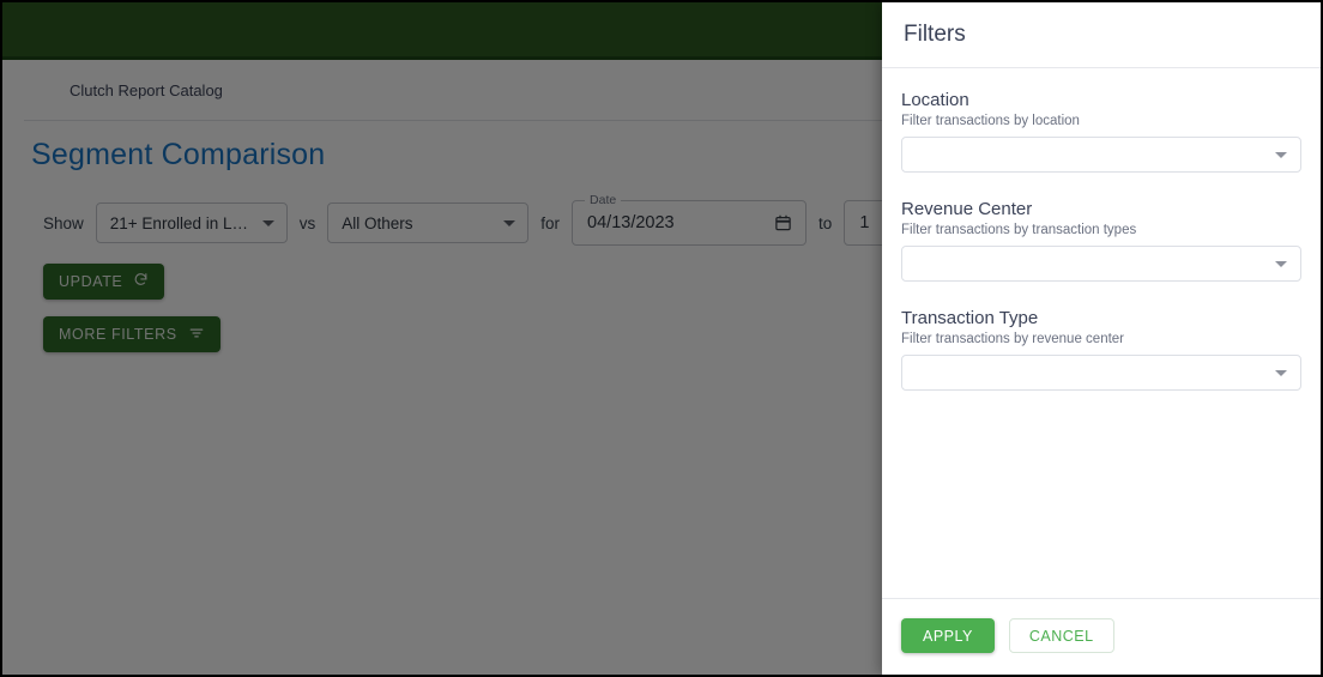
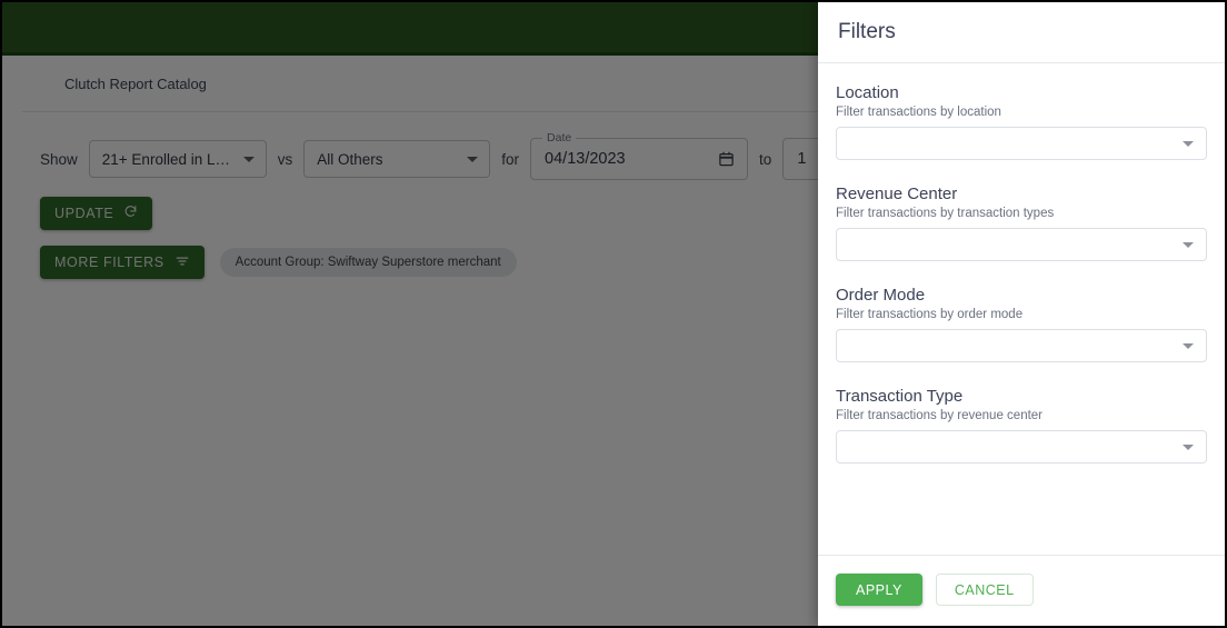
  Clutch Report Catalog
- Segment Comparison
  Show
  21+ Enrolled in L…
  vs
  All Others
  for
  Date
  04/13/2023
  to
  1
  UPDATE
  MORE FILTERS
+ Account Group: Swiftway Superstore merchant
  Filters
  Location
  Filter transactions by location
  Revenue Center
  Filter transactions by transaction types
+ Order Mode
+ Filter transactions by order mode
  Transaction Type
  Filter transactions by revenue center
  APPLY
  CANCEL
